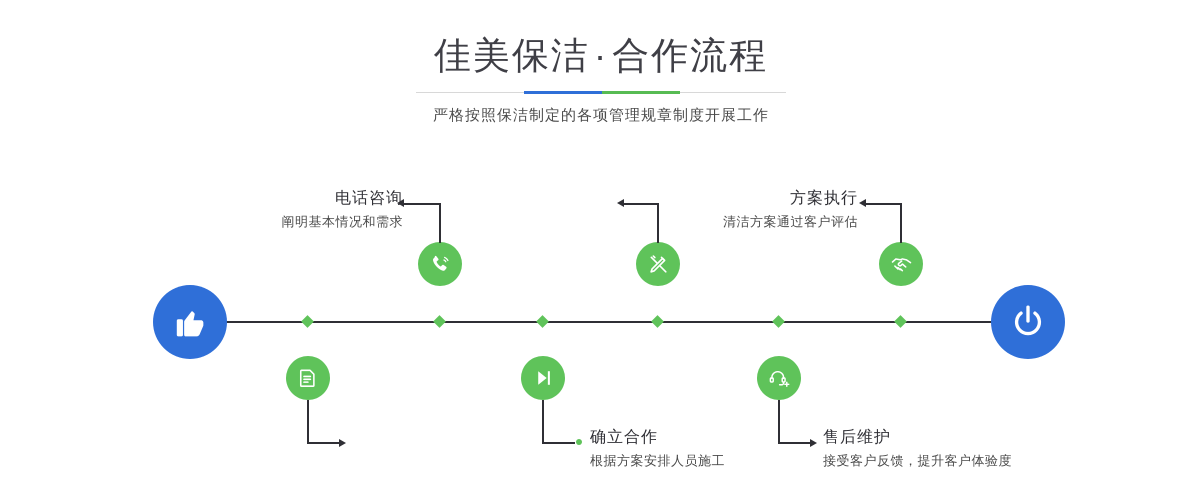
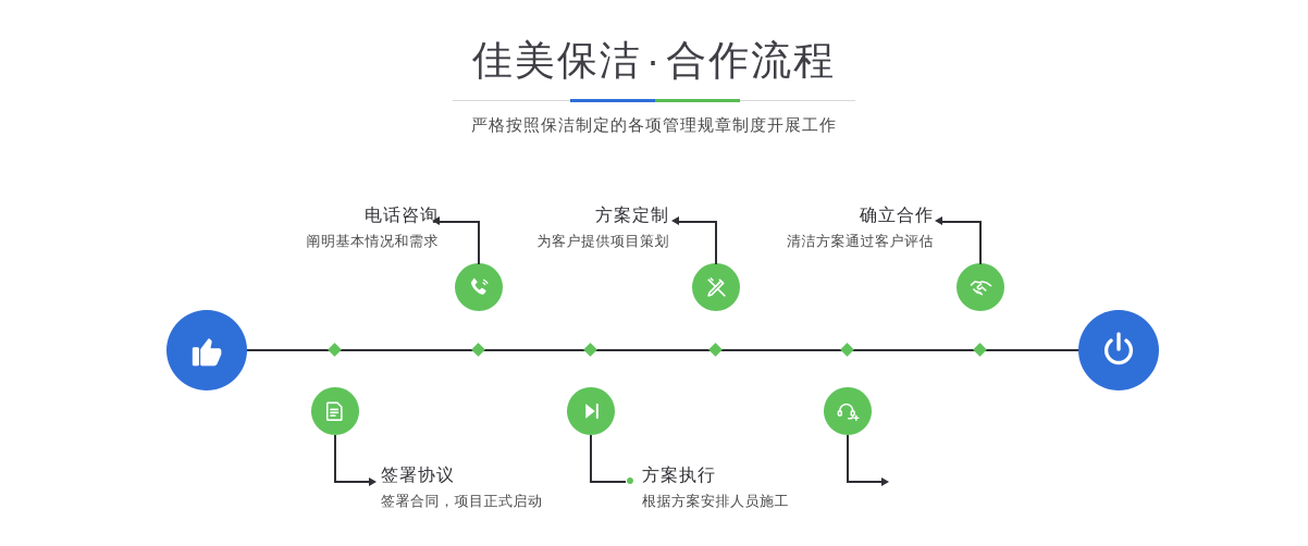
  佳美保洁·合作流程
  严格按照保洁制定的各项管理规章制度开展工作
  电话咨询
  阐明基本情况和需求
+ 签署协议
+ 签署合同，项目正式启动
+ 方案定制
+ 为客户提供项目策划
- 确立合作
+ 方案执行
  根据方案安排人员施工
- 方案执行
+ 确立合作
  清洁方案通过客户评估
- 售后维护
- 接受客户反馈，提升客户体验度
